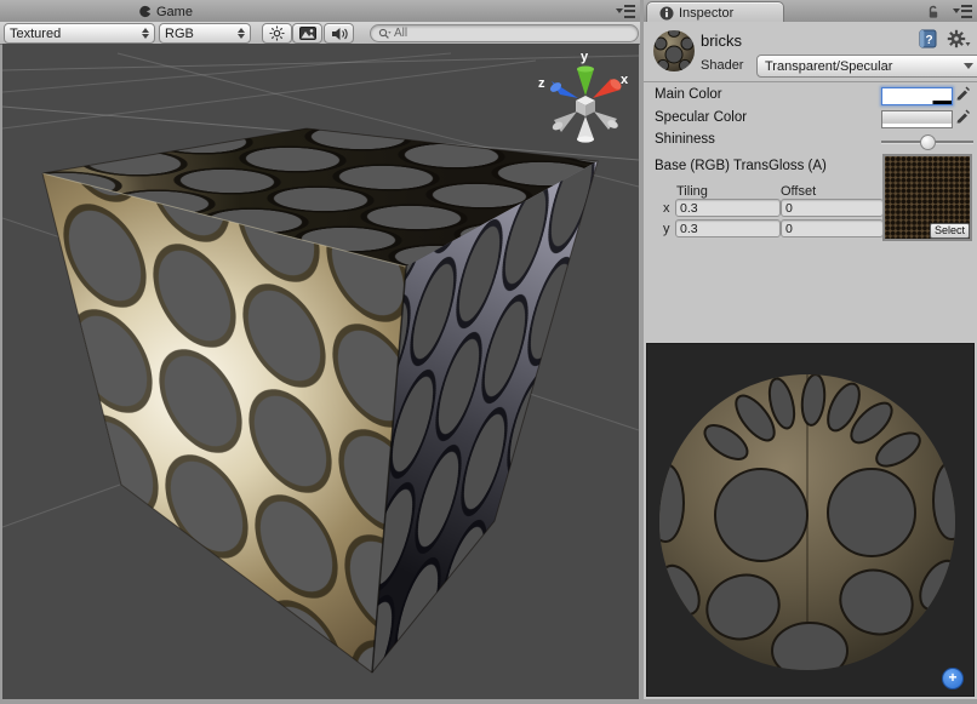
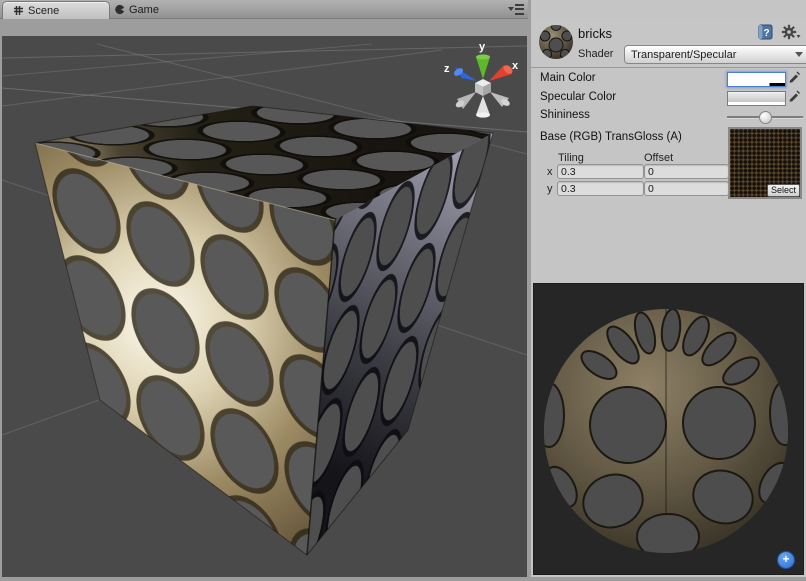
+ Scene
  Game
- Textured
- RGB
- All
  y
  x
  z
- Inspector
  bricks
  Shader
  Transparent/Specular
  ?
  Main Color
  Specular Color
  Shininess
  Base (RGB) TransGloss (A)
  Select
  Tiling
  Offset
  x
  0.3
  0
  y
  0.3
  0
  +
